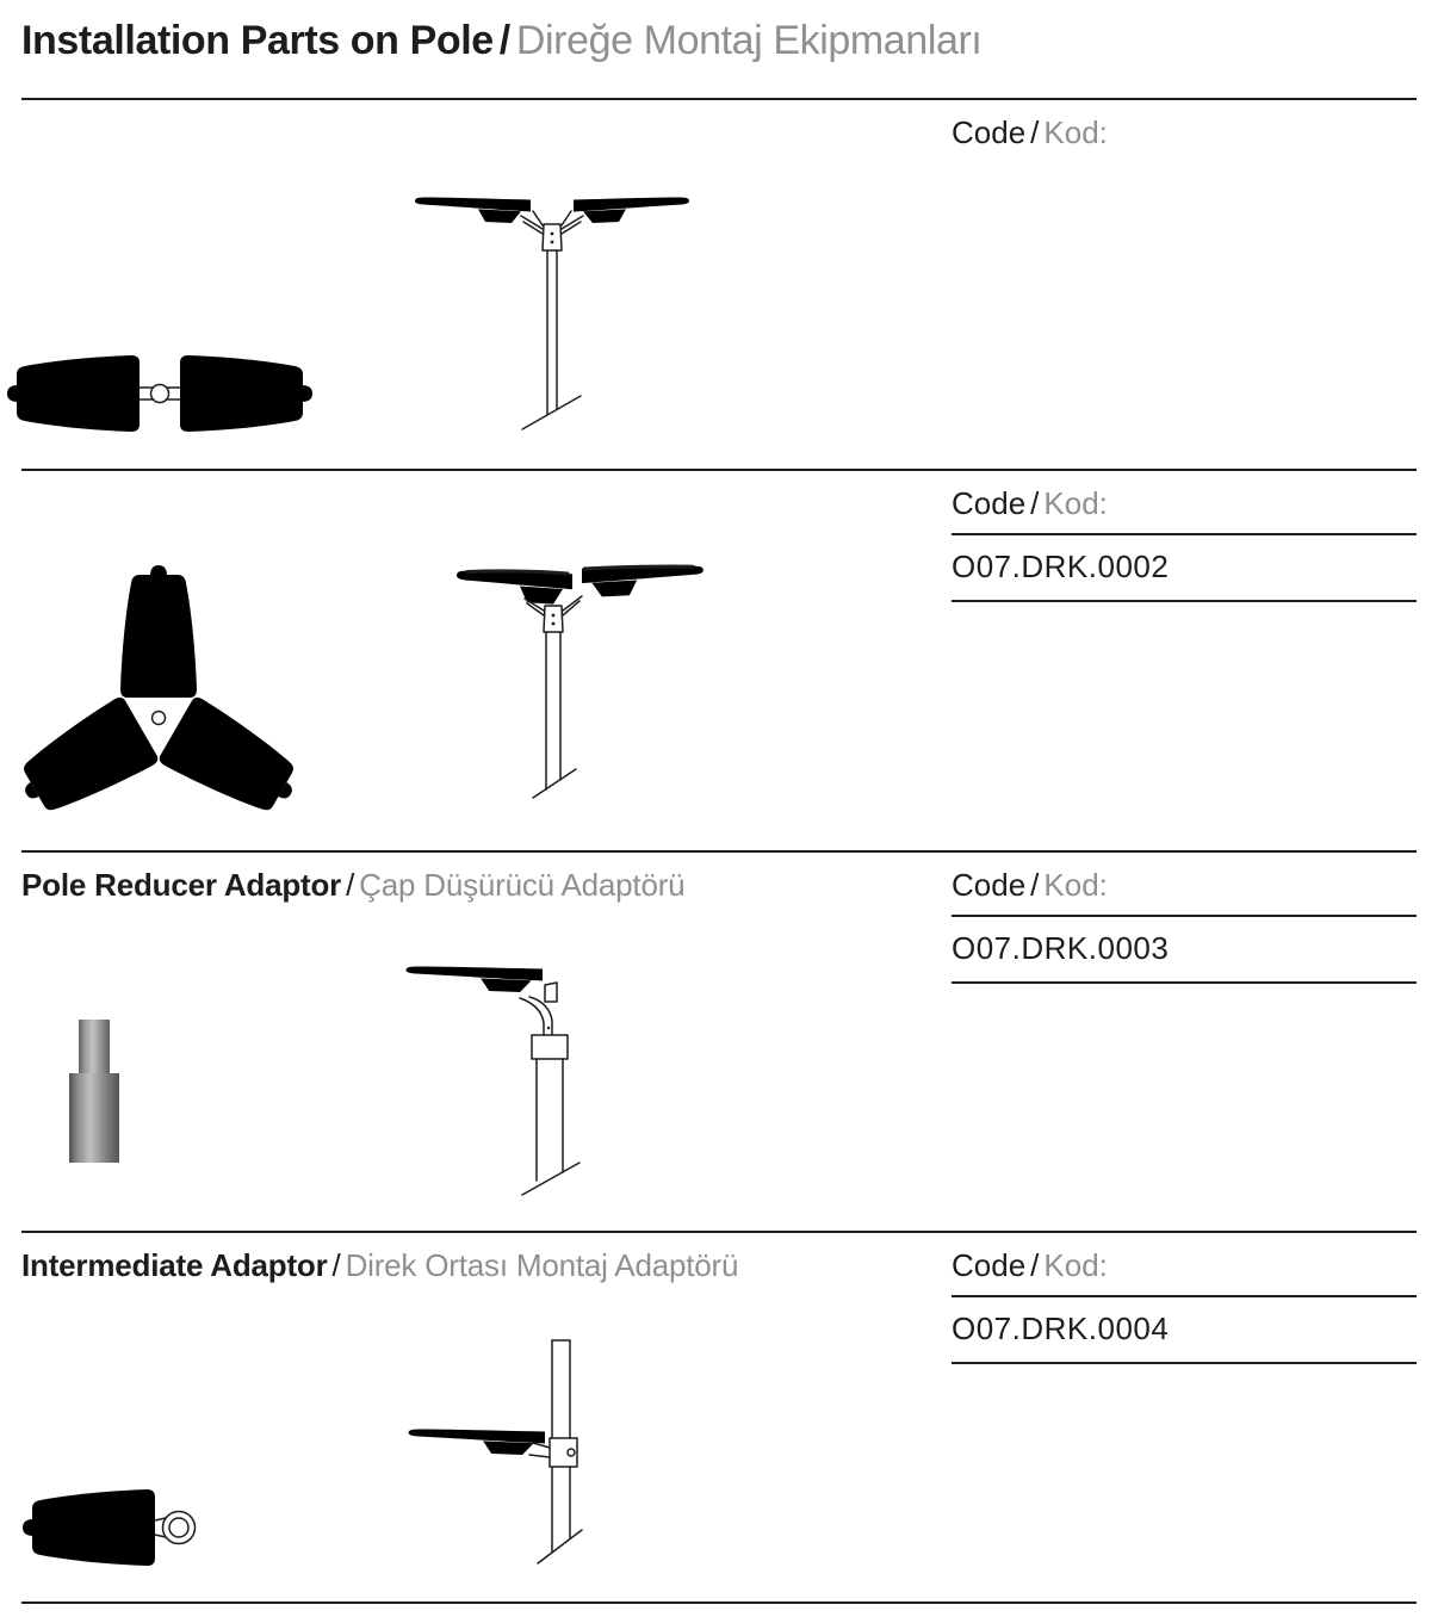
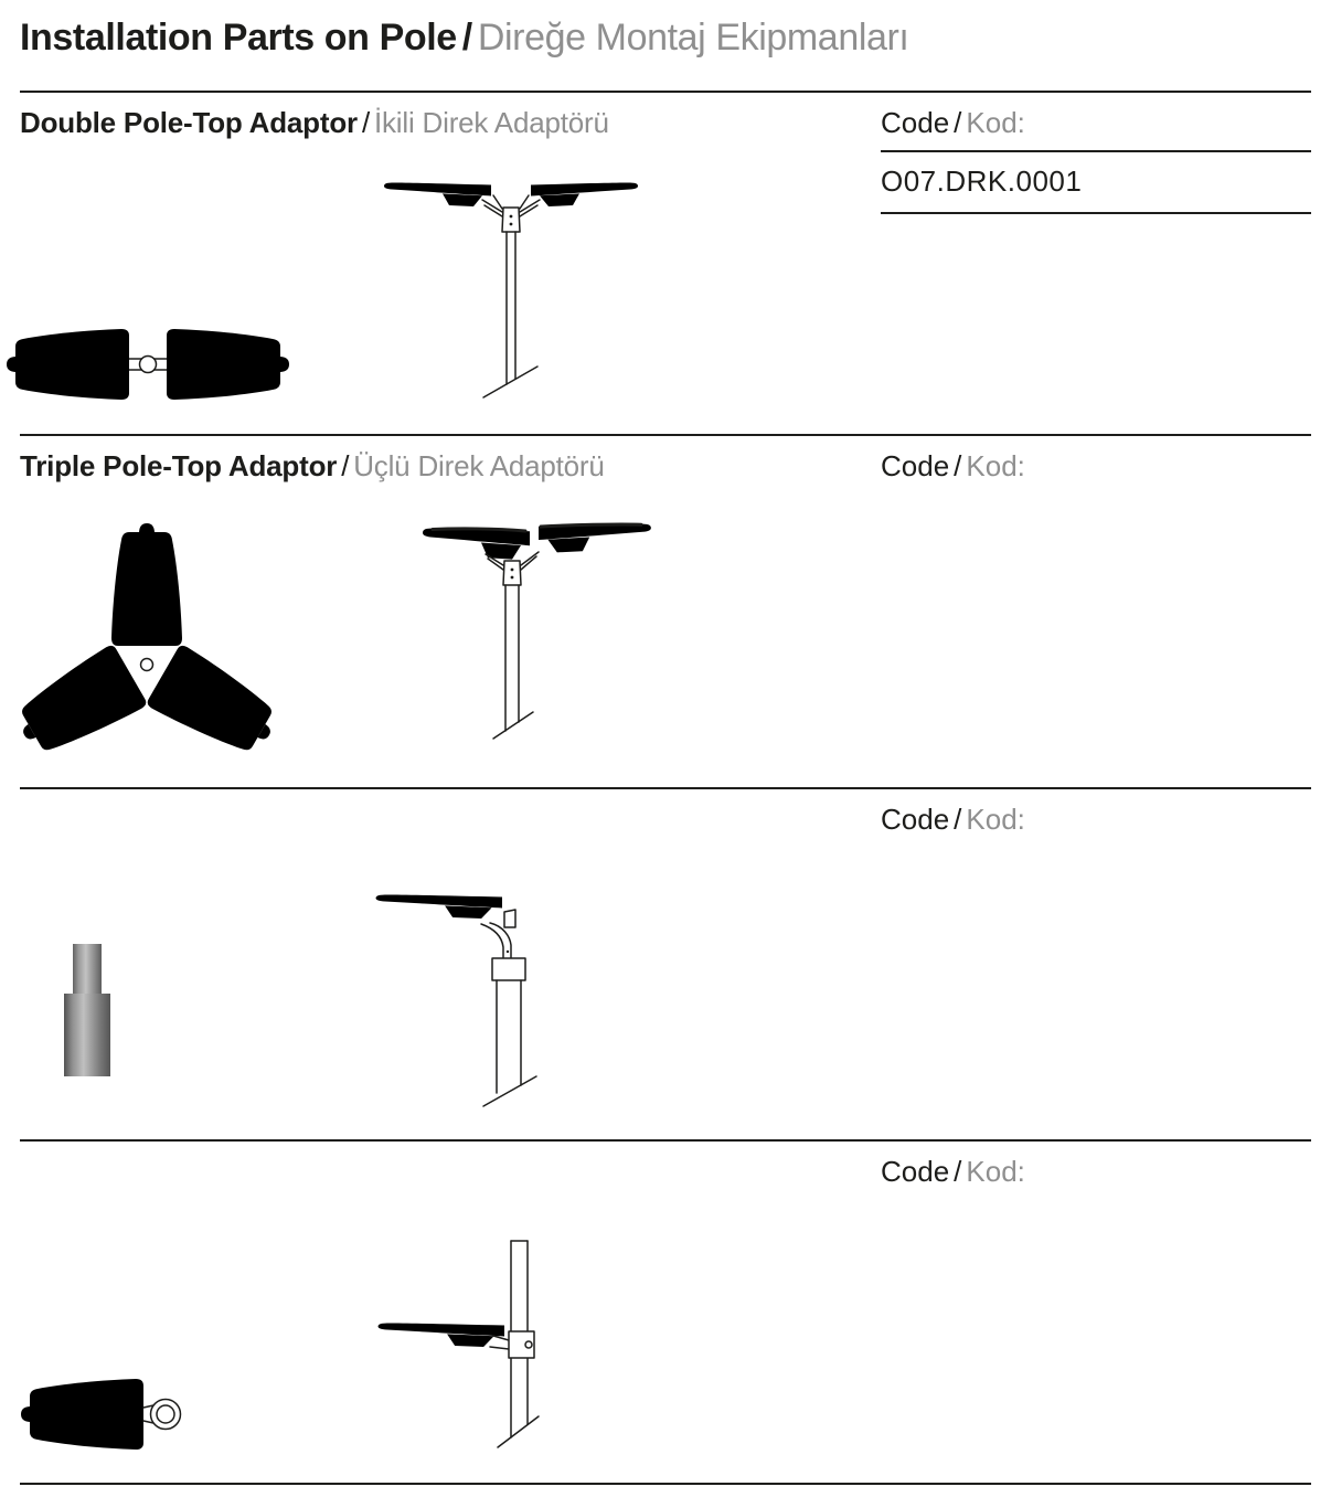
  Installation Parts on Pole / Direğe Montaj Ekipmanları
+ Double Pole-Top Adaptor / İkili Direk Adaptörü
  Code / Kod:
+ O07.DRK.0001
+ Triple Pole-Top Adaptor / Üçlü Direk Adaptörü
  Code / Kod:
- O07.DRK.0002
- Pole Reducer Adaptor / Çap Düşürücü Adaptörü
  Code / Kod:
- O07.DRK.0003
- Intermediate Adaptor / Direk Ortası Montaj Adaptörü
  Code / Kod:
- O07.DRK.0004
